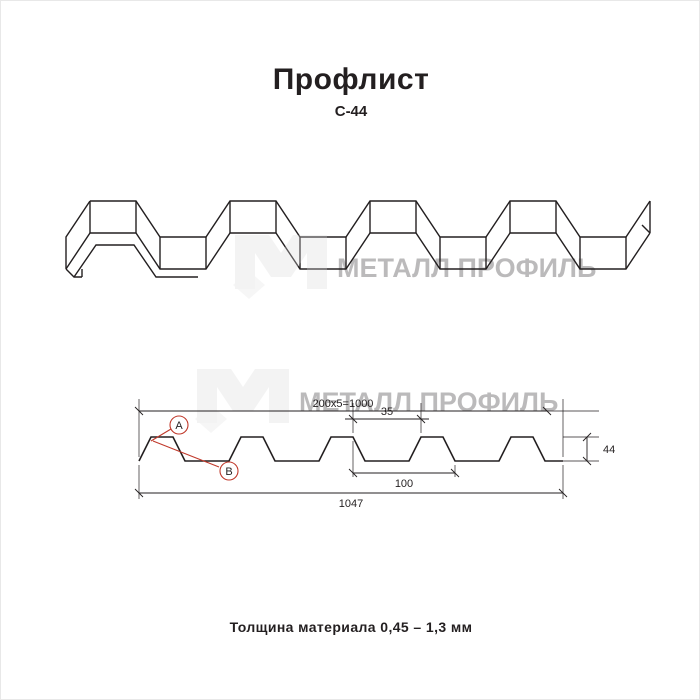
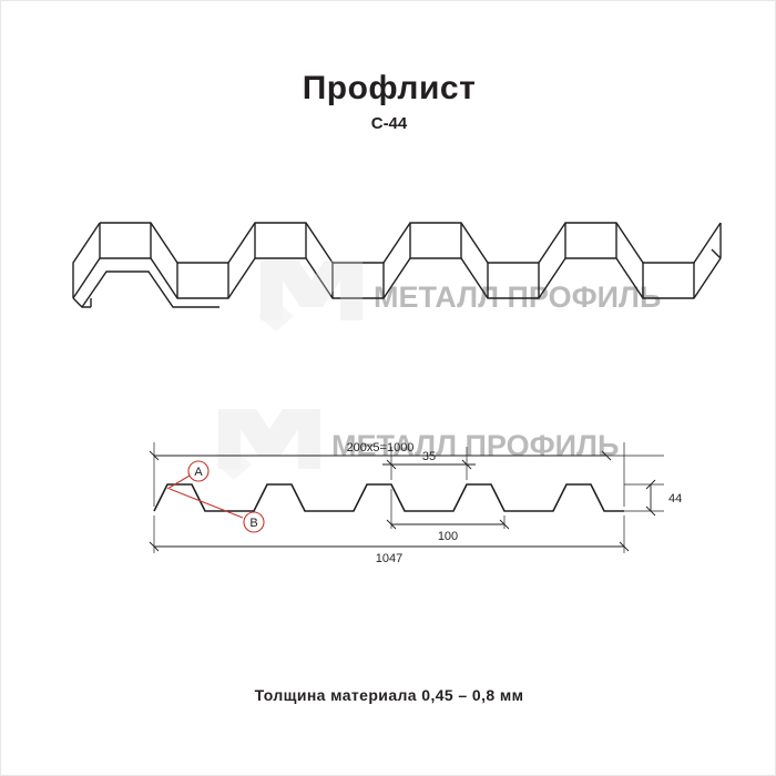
  Профлист
  С-44
  МЕТАЛЛ ПРОФИЛЬ
  МЕТАЛЛ ПРОФИЛЬ
  200х5=1000
  35
  100
  1047
  44
  A
  B
- Толщина материала 0,45 – 1,3 мм
+ Толщина материала 0,45 – 0,8 мм
